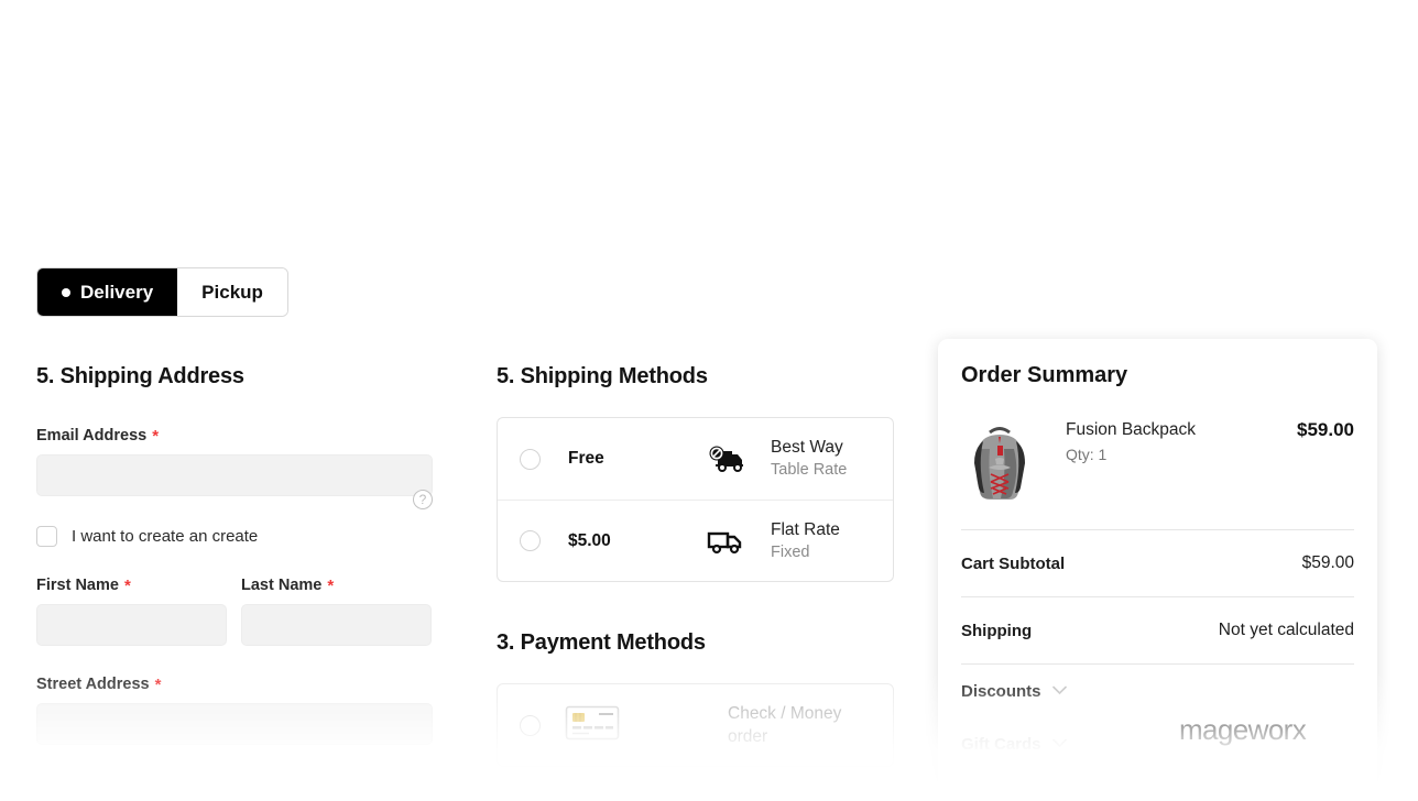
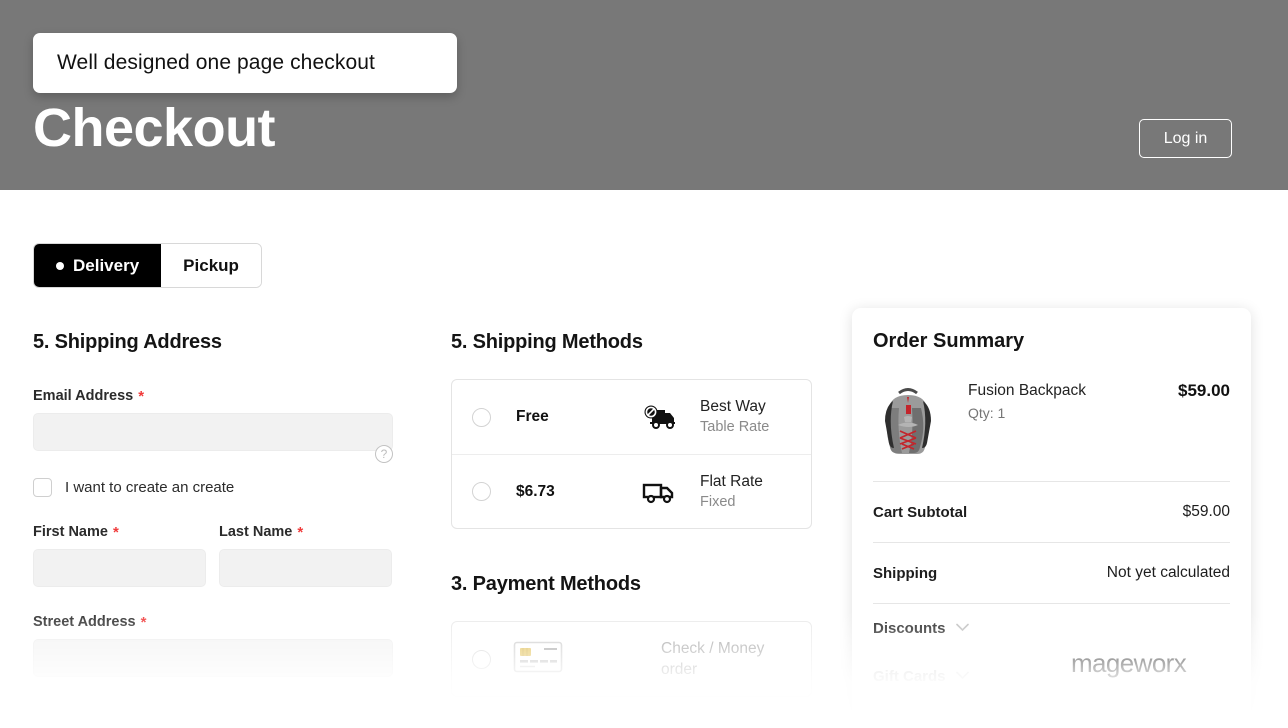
+ Well designed one page checkout
+ Checkout
+ Log in
  Delivery
  Pickup
  5. Shipping Address
  Email Address
  *
  ?
  I want to create an create
  First Name
  *
  Last Name
  *
  5. Shipping Methods
  Free
  Best Way
  Table Rate
- $5.00
+ $6.73
  Flat Rate
  Fixed
  3. Payment Methods
  Order Summary
  Fusion Backpack
  Qty: 1
  $59.00
  Cart Subtotal
  $59.00
  Shipping
  Not yet calculated
